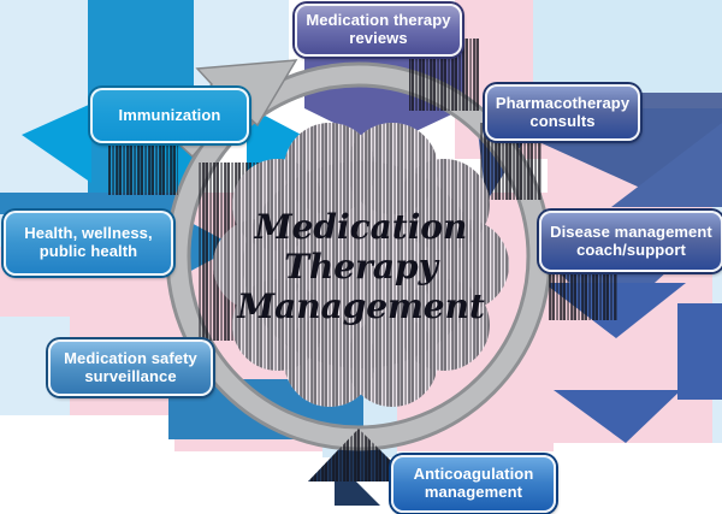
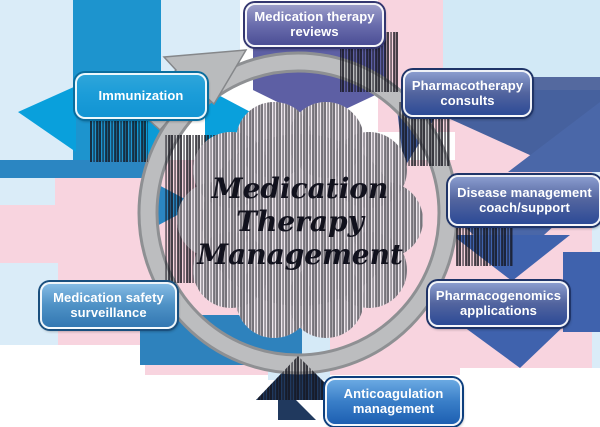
  Medication
  Therapy
  Management
  Medication therapy
  reviews
  Pharmacotherapy
  consults
  Disease management
  coach/support
+ Pharmacogenomics
+ applications
  Anticoagulation
  management
  Medication safety
  surveillance
- Health, wellness,
- public health
  Immunization
